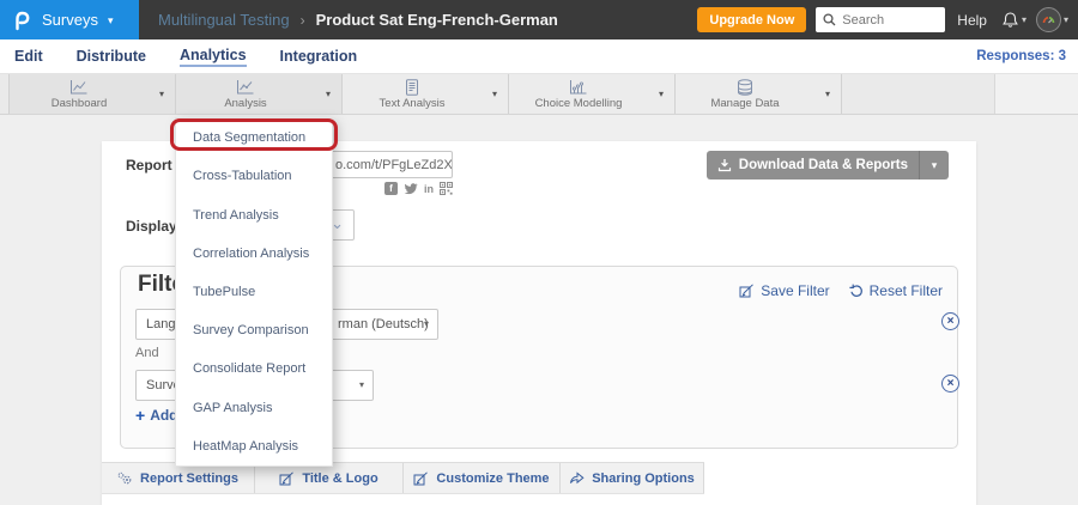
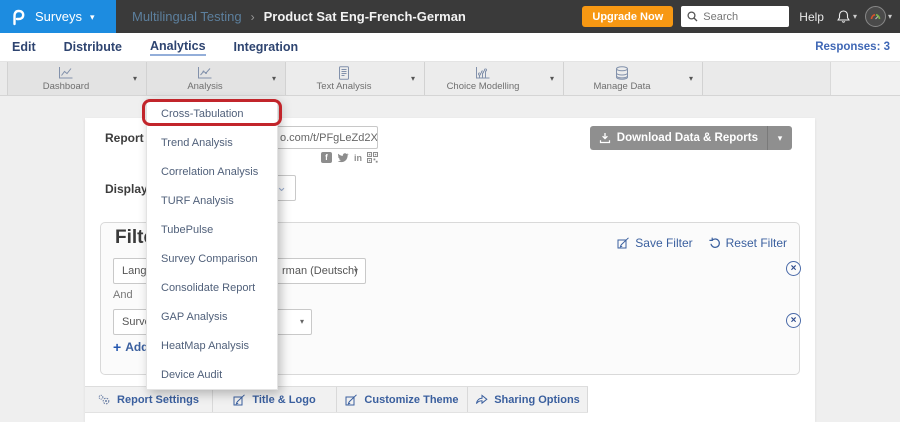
  Surveys
  ▾
  Multilingual Testing
  ›
  Product Sat Eng-French-German
  Upgrade Now
  Search
  Help
  ▾
  ▾
  Edit
  Distribute
  Analytics
  Integration
  Responses: 3
  Dashboard
  ▾
  Analysis
  ▾
  Text Analysis
  ▾
  Choice Modelling
  ▾
  Manage Data
  ▾
  Report
  o.com/t/PFgLeZd2X
  f
  in
  Display
  ⌄
  Download Data & Reports
  ▾
  Save Filter
  Reset Filter
  Lang
  rman (Deutsch)
  ▾
  ×
  And
  Surv
  ▾
  ×
  +
  Add
  Report Settings
  Title & Logo
  Customize Theme
  Sharing Options
- Data Segmentation
  Cross-Tabulation
  Trend Analysis
  Correlation Analysis
+ TURF Analysis
  TubePulse
  Survey Comparison
  Consolidate Report
  GAP Analysis
  HeatMap Analysis
+ Device Audit
